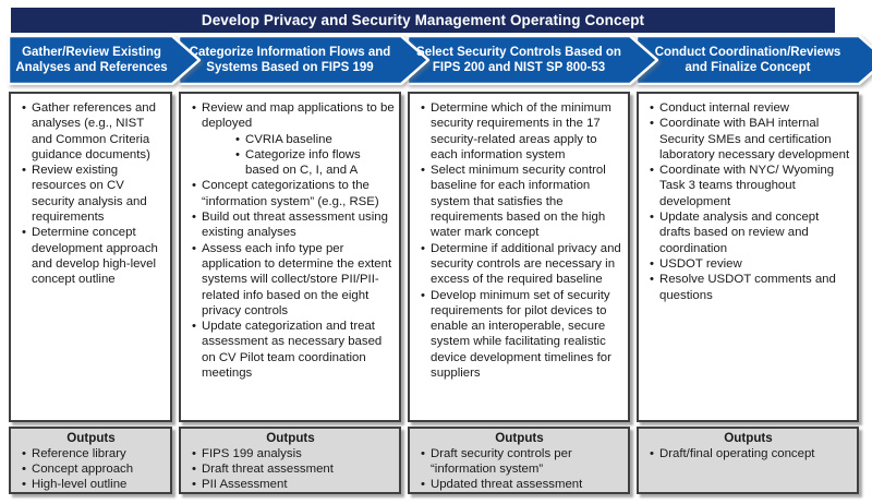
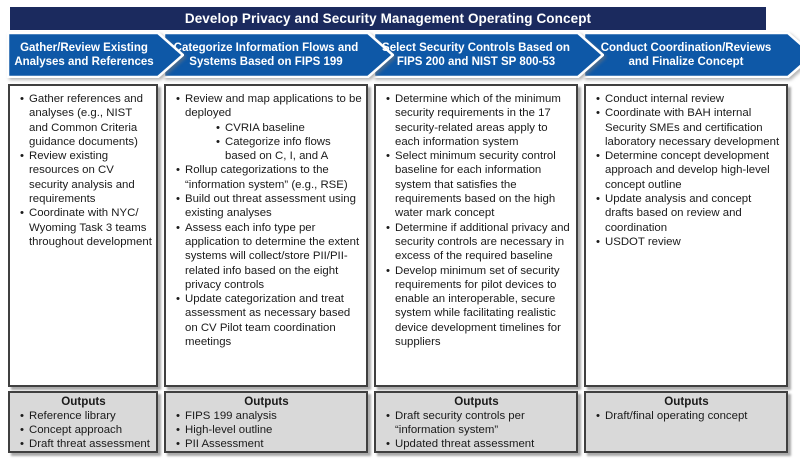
  Develop Privacy and Security Management Operating Concept
  Gather/Review Existing
  Analyses and References
  Categorize Information Flows and
  Systems Based on FIPS 199
  Select Security Controls Based on
  FIPS 200 and NIST SP 800-53
  Conduct Coordination/Reviews
  and Finalize Concept
  Gather references and analyses (e.g., NIST and Common Criteria guidance documents)
  Review existing resources on CV security analysis and requirements
- Determine concept development approach and develop high-level concept outline
+ Coordinate with NYC/ Wyoming Task 3 teams throughout development
  Review and map applications to be deployed
  CVRIA baseline
  Categorize info flows based on C, I, and A
- Concept categorizations to the “information system” (e.g., RSE)
+ Rollup categorizations to the “information system” (e.g., RSE)
  Build out threat assessment using existing analyses
  Assess each info type per application to determine the extent systems will collect/store PII/PII-related info based on the eight privacy controls
  Update categorization and treat assessment as necessary based on CV Pilot team coordination meetings
  Determine which of the minimum security requirements in the 17 security-related areas apply to each information system
  Select minimum security control baseline for each information system that satisfies the requirements based on the high water mark concept
  Determine if additional privacy and security controls are necessary in excess of the required baseline
  Develop minimum set of security requirements for pilot devices to enable an interoperable, secure system while facilitating realistic device development timelines for suppliers
  Conduct internal review
  Coordinate with BAH internal Security SMEs and certification laboratory necessary development
- Coordinate with NYC/ Wyoming Task 3 teams throughout development
+ Determine concept development approach and develop high-level concept outline
  Update analysis and concept drafts based on review and coordination
  USDOT review
- Resolve USDOT comments and questions
  Outputs
  Reference library
  Concept approach
- High-level outline
+ Draft threat assessment
  Outputs
  FIPS 199 analysis
- Draft threat assessment
+ High-level outline
  PII Assessment
  Outputs
  Draft security controls per “information system”
  Updated threat assessment
  Outputs
  Draft/final operating concept
